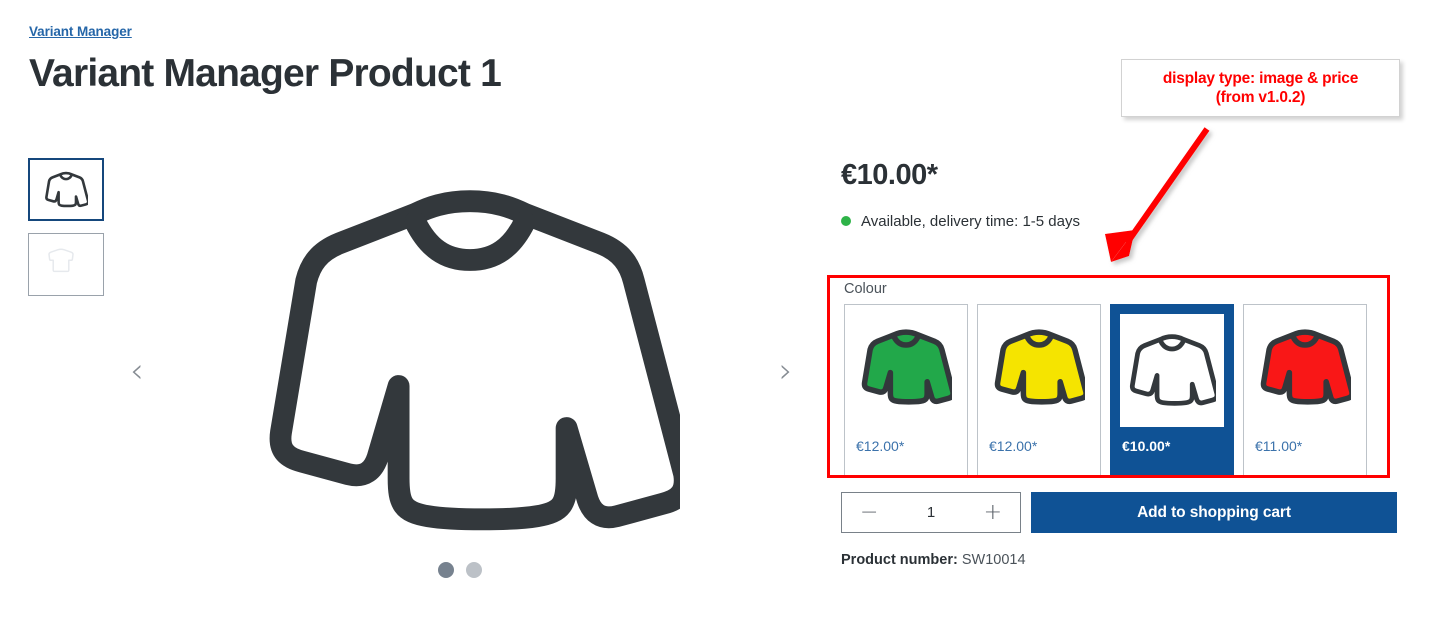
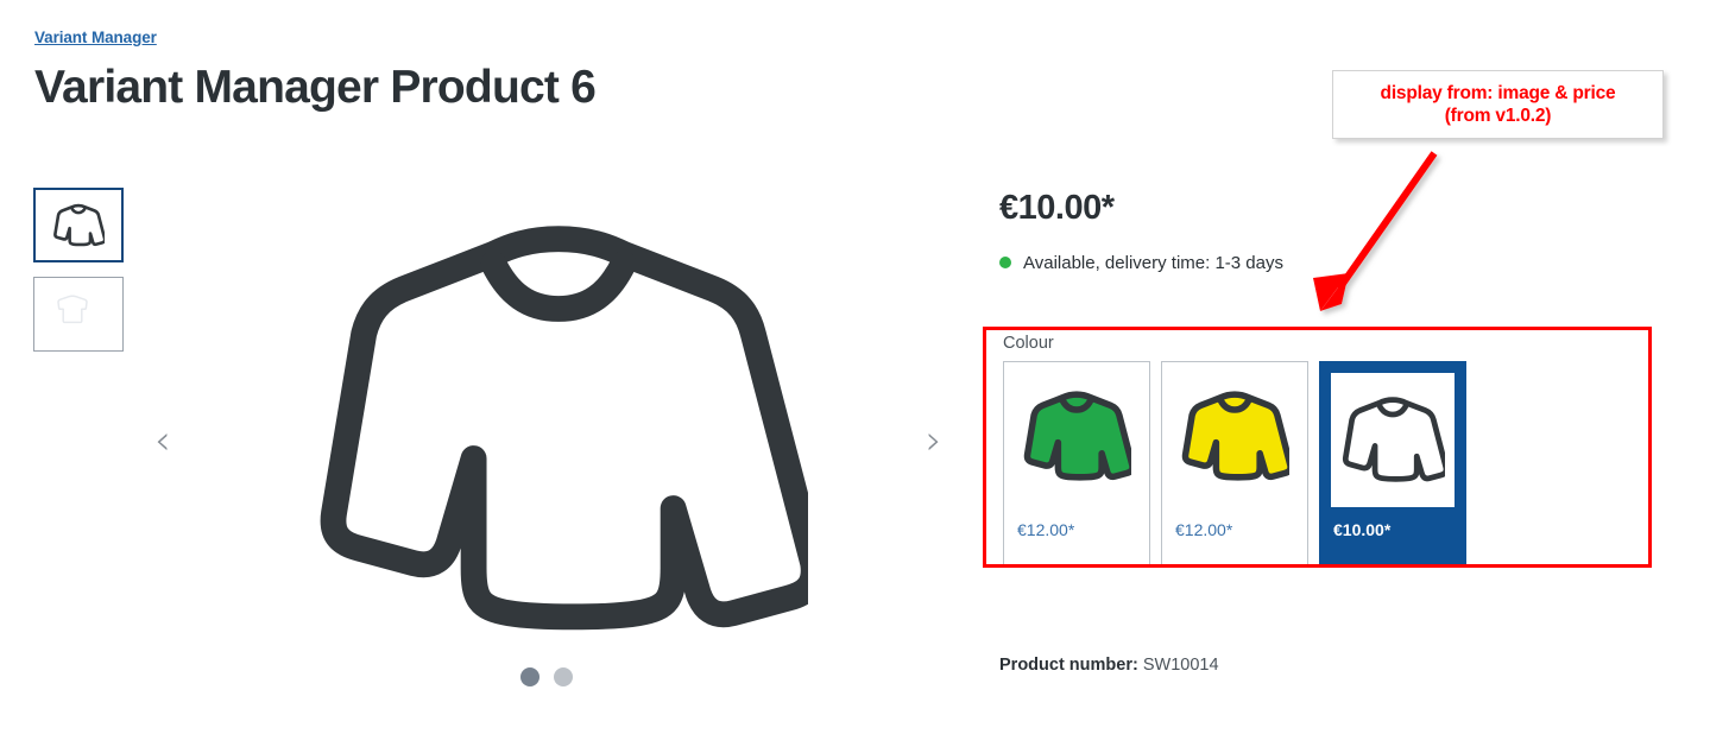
  Variant Manager
- Variant Manager Product 1
+ Variant Manager Product 6
  ‹
  ›
  €10.00*
- Available, delivery time: 1-5 days
+ Available, delivery time: 1-3 days
  Colour
  €12.00*
  €12.00*
  €10.00*
- €11.00*
- display type: image & price
+ display from: image & price
  (from v1.0.2)
- −
- 1
- +
- Add to shopping cart
  Product number: SW10014
